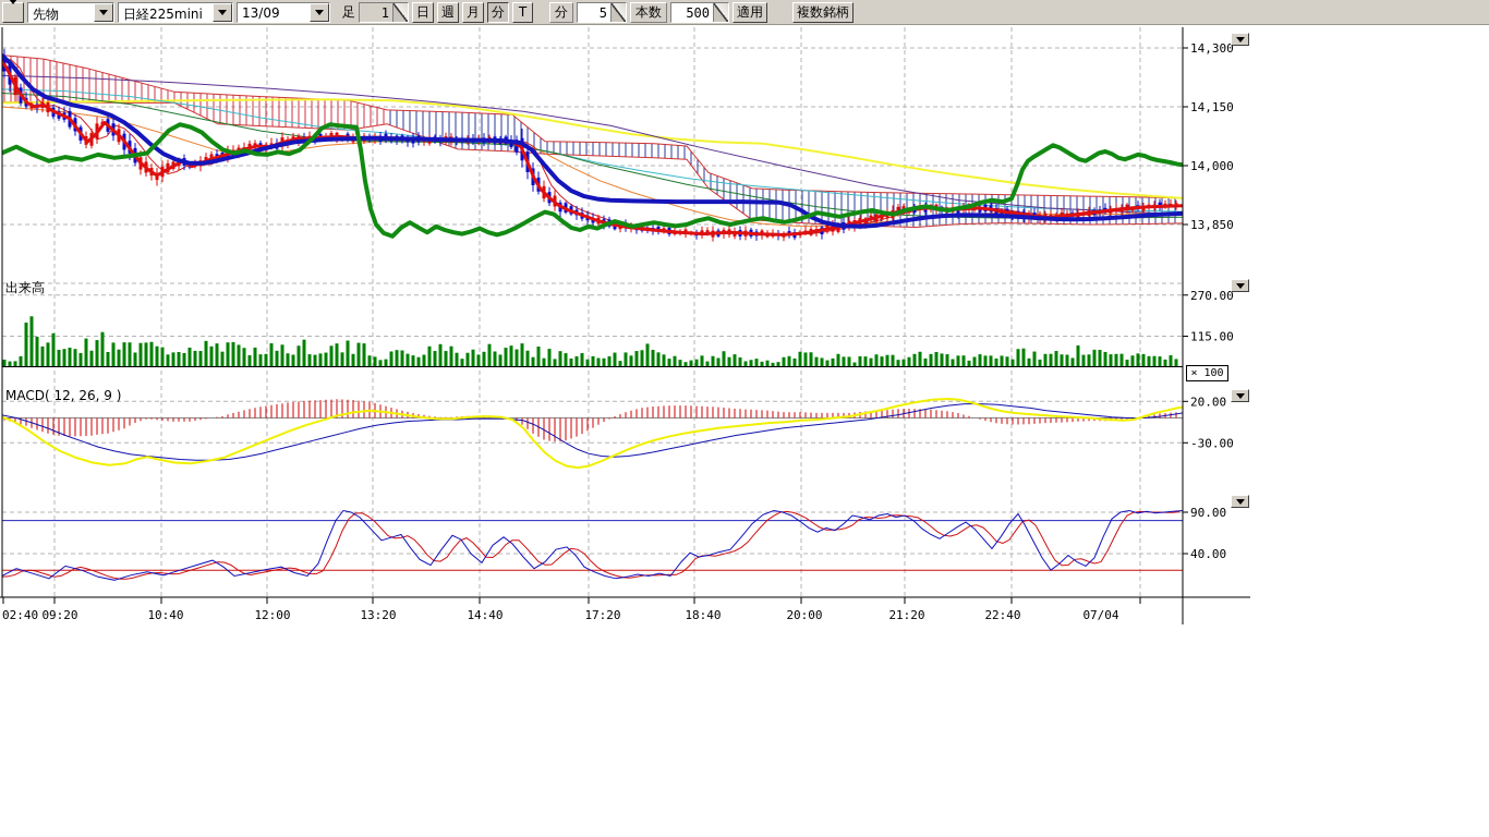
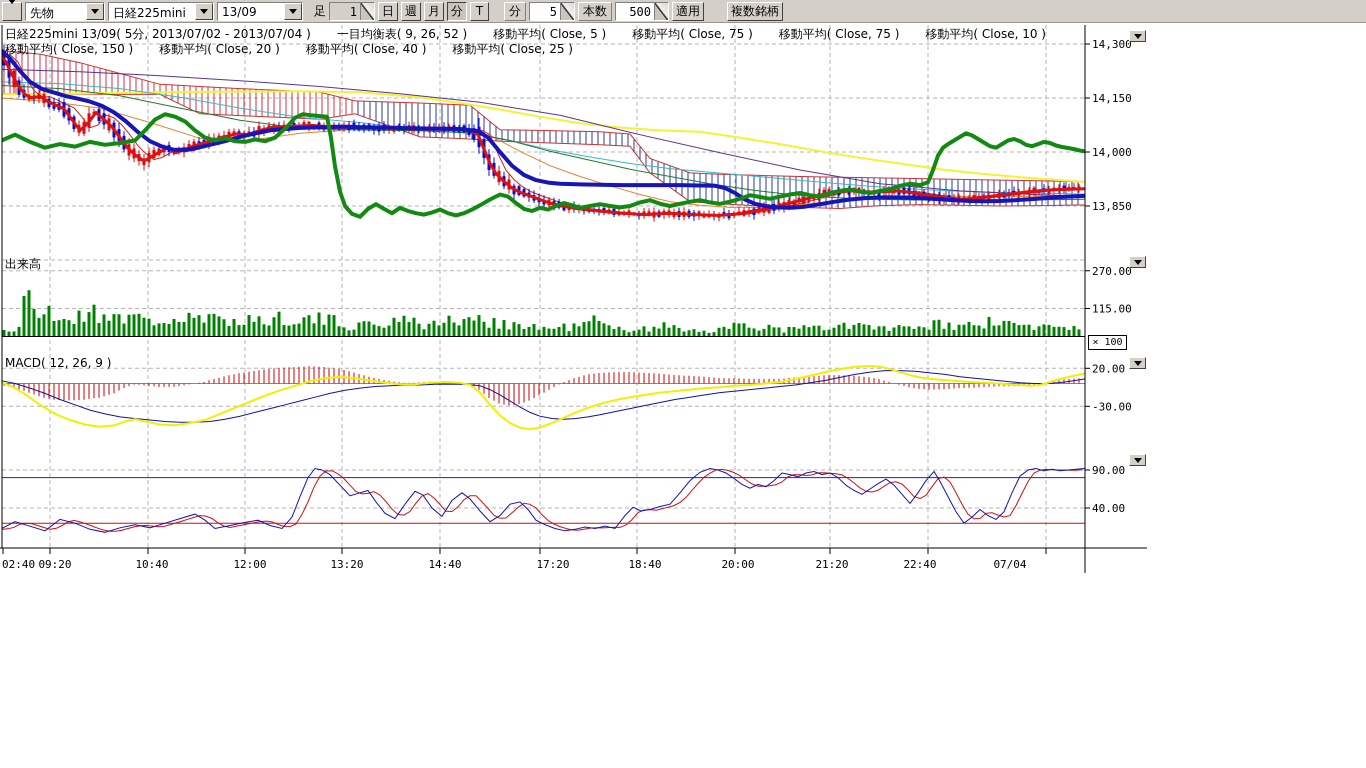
  先物
  日経225mini
  13/09
  足
  1
  日
  週
  月
  分
  T
  分
  5
  本数
  500
  適用
  複数銘柄
  14,300
  14,150
  14,000
  13,850
  270.00
  115.00
  20.00
  -30.00
  90.00
  40.00
  02:40
  09:20
  10:40
  12:00
  13:20
  14:40
  17:20
  18:40
  20:00
  21:20
  22:40
  07/04
+ 日経225mini 13/09( 5分, 2013/07/02 - 2013/07/04 ) 一目均衡表( 9, 26, 52 ) 移動平均( Close, 5 ) 移動平均( Close, 75 ) 移動平均( Close, 75 ) 移動平均( Close, 10 )
+ 移動平均( Close, 150 ) 移動平均( Close, 20 ) 移動平均( Close, 40 ) 移動平均( Close, 25 )
  出来高
  MACD( 12, 26, 9 )
  × 100
